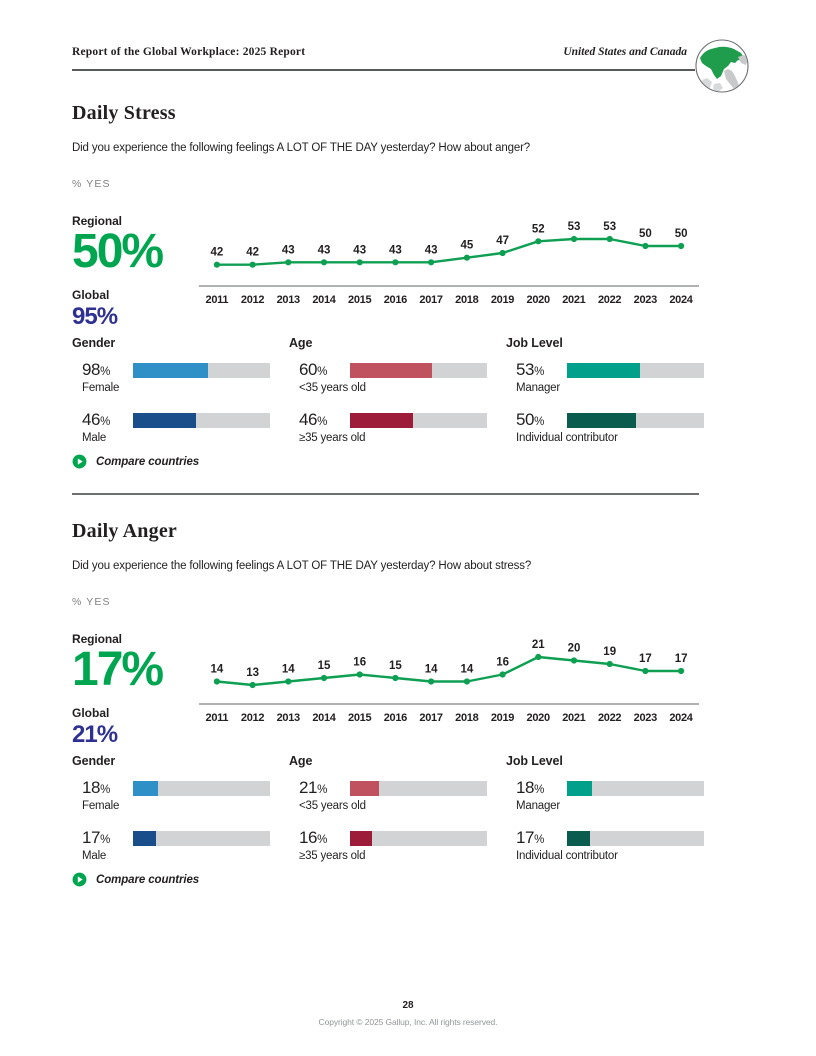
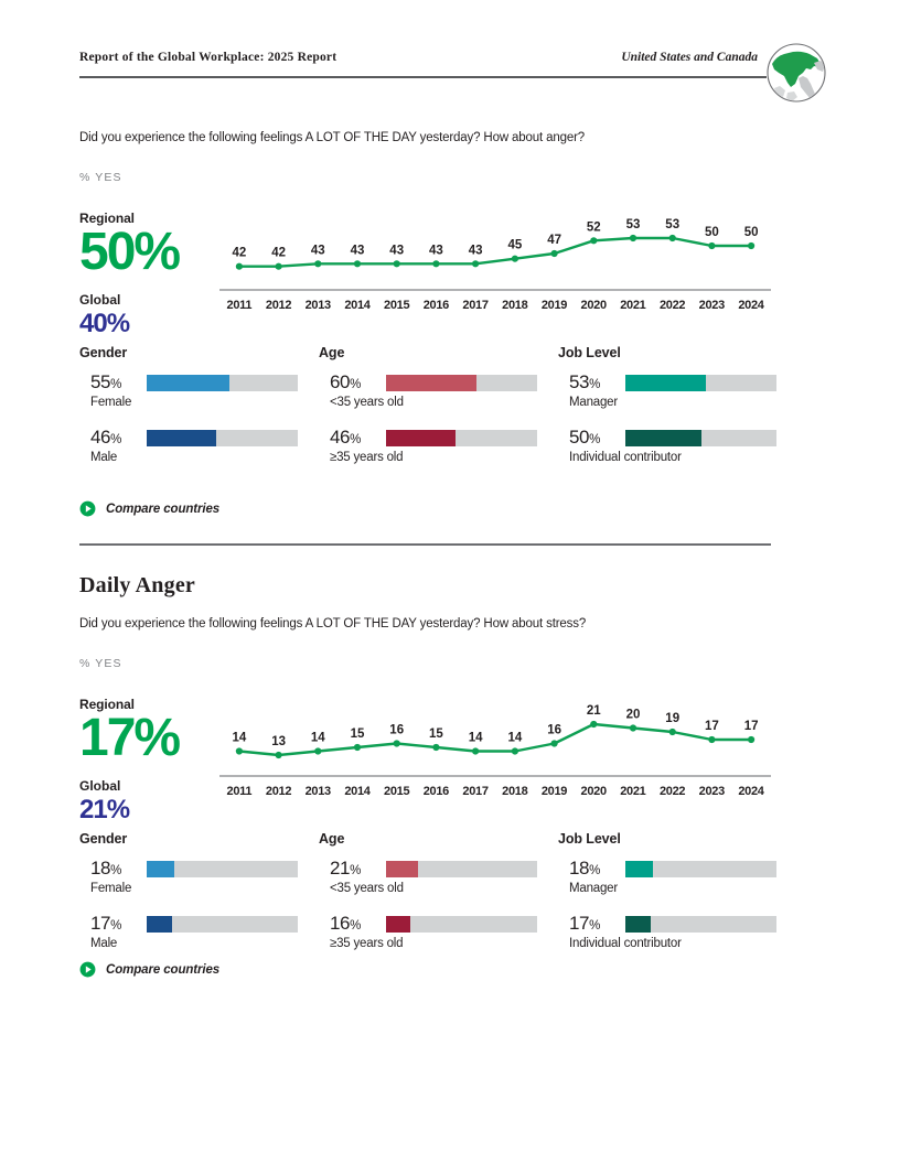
  Report of the Global Workplace: 2025 Report
  United States and Canada
- Daily Stress
  Did you experience the following feelings A LOT OF THE DAY yesterday? How about anger?
  % YES
  Regional
  50%
  Global
- 95%
+ 40%
  42
  42
  43
  43
  43
  43
  43
  45
  47
  52
  53
  53
  50
  50
  2011
  2012
  2013
  2014
  2015
  2016
  2017
  2018
  2019
  2020
  2021
  2022
  2023
  2024
  Gender
- 98%
+ 55%
  Female
  46%
  Male
  Age
  60%
  <35 years old
  46%
  ≥35 years old
  Job Level
  53%
  Manager
  50%
  Individual contributor
  Compare countries
  Daily Anger
  Did you experience the following feelings A LOT OF THE DAY yesterday? How about stress?
  % YES
  Regional
  17%
  Global
  21%
  14
  13
  14
  15
  16
  15
  14
  14
  16
  21
  20
  19
  17
  17
  2011
  2012
  2013
  2014
  2015
  2016
  2017
  2018
  2019
  2020
  2021
  2022
  2023
  2024
  Gender
  18%
  Female
  17%
  Male
  Age
  21%
  <35 years old
  16%
  ≥35 years old
  Job Level
  18%
  Manager
  17%
  Individual contributor
  Compare countries
- 28
- Copyright © 2025 Gallup, Inc. All rights reserved.
